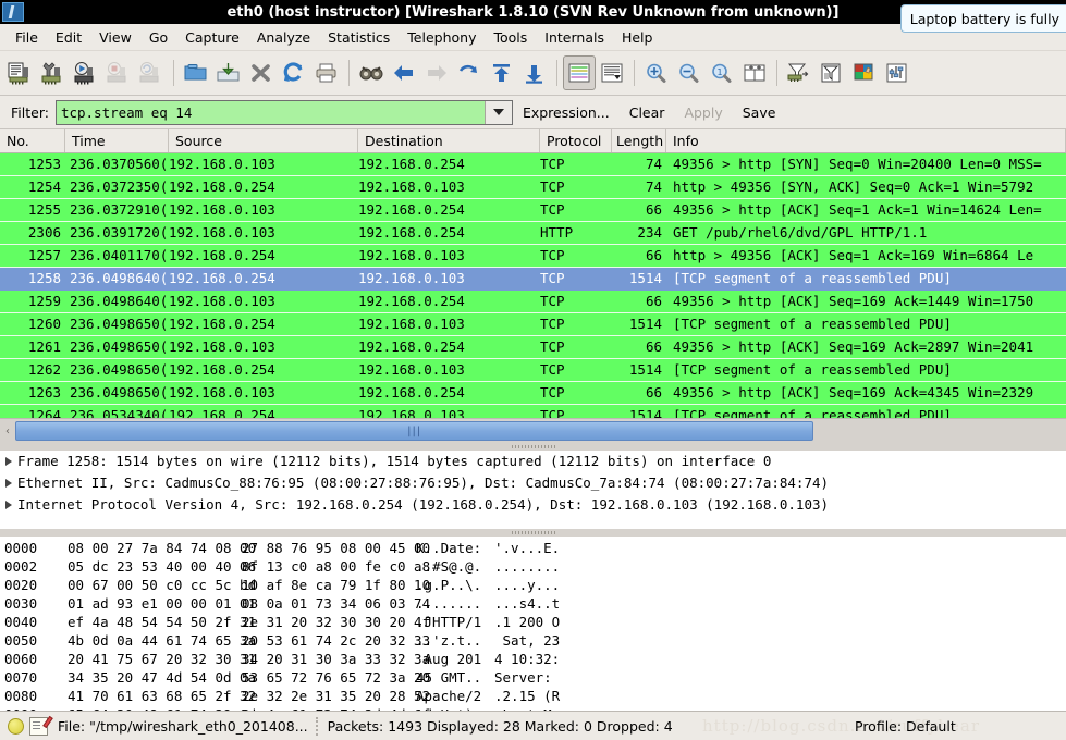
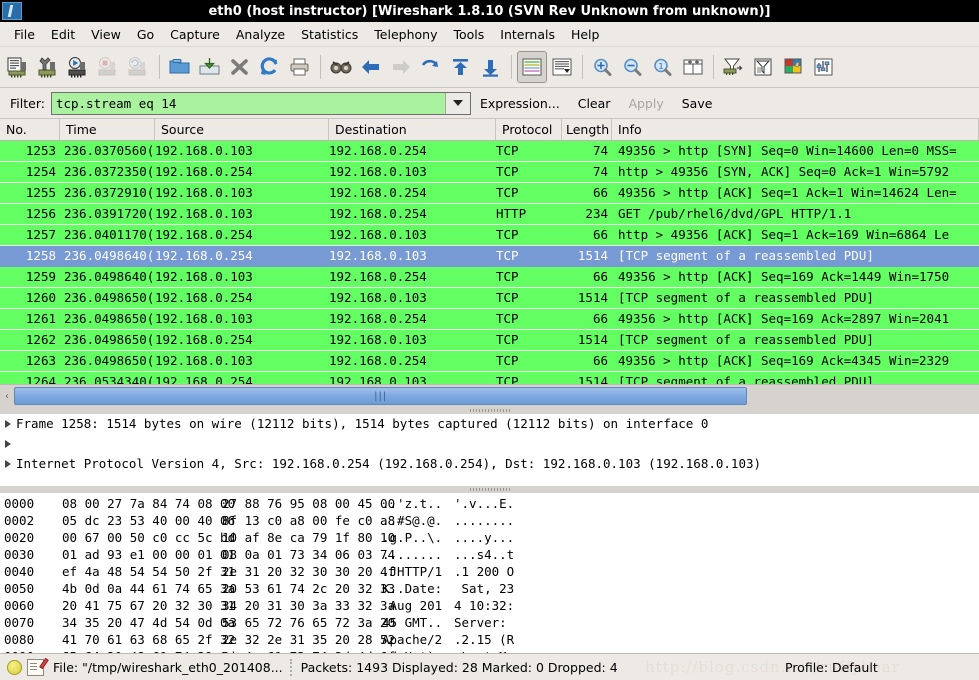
  eth0 (host instructor) [Wireshark 1.8.10 (SVN Rev Unknown from unknown)]
- Laptop battery is fully
  File
  Edit
  View
  Go
  Capture
  Analyze
  Statistics
  Telephony
  Tools
  Internals
  Help
  1
  Filter:
  tcp.stream eq 14
  Expression...
  Clear
  Apply
  Save
  No.
  Time
  Source
  Destination
  Protocol
  Length
  Info
  1253
  236.0370560(
  192.168.0.103
  192.168.0.254
  TCP
  74
- 49356 > http [SYN] Seq=0 Win=20400 Len=0 MSS=
+ 49356 > http [SYN] Seq=0 Win=14600 Len=0 MSS=
  1254
  236.0372350(
  192.168.0.254
  192.168.0.103
  TCP
  74
  http > 49356 [SYN, ACK] Seq=0 Ack=1 Win=5792
  1255
  236.0372910(
  192.168.0.103
  192.168.0.254
  TCP
  66
  49356 > http [ACK] Seq=1 Ack=1 Win=14624 Len=
- 2306
+ 1256
  236.0391720(
  192.168.0.103
  192.168.0.254
  HTTP
  234
  GET /pub/rhel6/dvd/GPL HTTP/1.1
  1257
  236.0401170(
  192.168.0.254
  192.168.0.103
  TCP
  66
  http > 49356 [ACK] Seq=1 Ack=169 Win=6864 Le
  1258
  236.0498640(
  192.168.0.254
  192.168.0.103
  TCP
  1514
  [TCP segment of a reassembled PDU]
  1259
  236.0498640(
  192.168.0.103
  192.168.0.254
  TCP
  66
  49356 > http [ACK] Seq=169 Ack=1449 Win=1750
  1260
  236.0498650(
  192.168.0.254
  192.168.0.103
  TCP
  1514
  [TCP segment of a reassembled PDU]
  1261
  236.0498650(
  192.168.0.103
  192.168.0.254
  TCP
  66
  49356 > http [ACK] Seq=169 Ack=2897 Win=2041
  1262
  236.0498650(
  192.168.0.254
  192.168.0.103
  TCP
  1514
  [TCP segment of a reassembled PDU]
  1263
  236.0498650(
  192.168.0.103
  192.168.0.254
  TCP
  66
  49356 > http [ACK] Seq=169 Ack=4345 Win=2329
  1264
  236.0534340(
  192.168.0.254
  192.168.0.103
  TCP
  1514
  [TCP segment of a reassembled PDU]
  ‹
  |||
  Frame 1258: 1514 bytes on wire (12112 bits), 1514 bytes captured (12112 bits) on interface 0
- Ethernet II, Src: CadmusCo_88:76:95 (08:00:27:88:76:95), Dst: CadmusCo_7a:84:74 (08:00:27:7a:84:74)
  Internet Protocol Version 4, Src: 192.168.0.254 (192.168.0.254), Dst: 192.168.0.103 (192.168.0.103)
  0000
  08 00 27 7a 84 74 08
  27 88 76 95 08 00 45
- K..Date:
+ ..'z.t..
  '.v...E.
  0002
  05 dc 23 53 40 00 40
  8f 13 c0 a8 00 fe c0
  ..#S@.@.
  ........
  0020
  00 67 00 50 c0 cc 5c
  10 af 8e ca 79 1f 80
  .g.P..\.
  ....y...
  0030
  01 ad 93 e1 00 00 01
  08 0a 01 73 34 06 03
  ........
  ...s4..t
  0040
  ef 4a 48 54 54 50 2f
  2e 31 20 32 30 30 20
  .JHTTP/1
  .1 200 O
  0050
  4b 0d 0a 44 61 74 65
  20 53 61 74 2c 20 32
- ..'z.t..
+ K..Date:
  Sat, 23
  0060
  20 41 75 67 20 32 30
  34 20 31 30 3a 33 32
  Aug 201
  4 10:32:
  0070
  34 35 20 47 4d 54 0d
  53 65 72 76 65 72 3a
  45 GMT..
  Server:
  0080
  41 70 61 63 68 65 2f
  2e 32 2e 31 35 20 28
  Apache/2
  .2.15 (R
  File: "/tmp/wireshark_eth0_201408...
  Packets: 1493 Displayed: 28 Marked: 0 Dropped: 4
  http://blog.csdn.net/ruffybear
  Profile: Default
